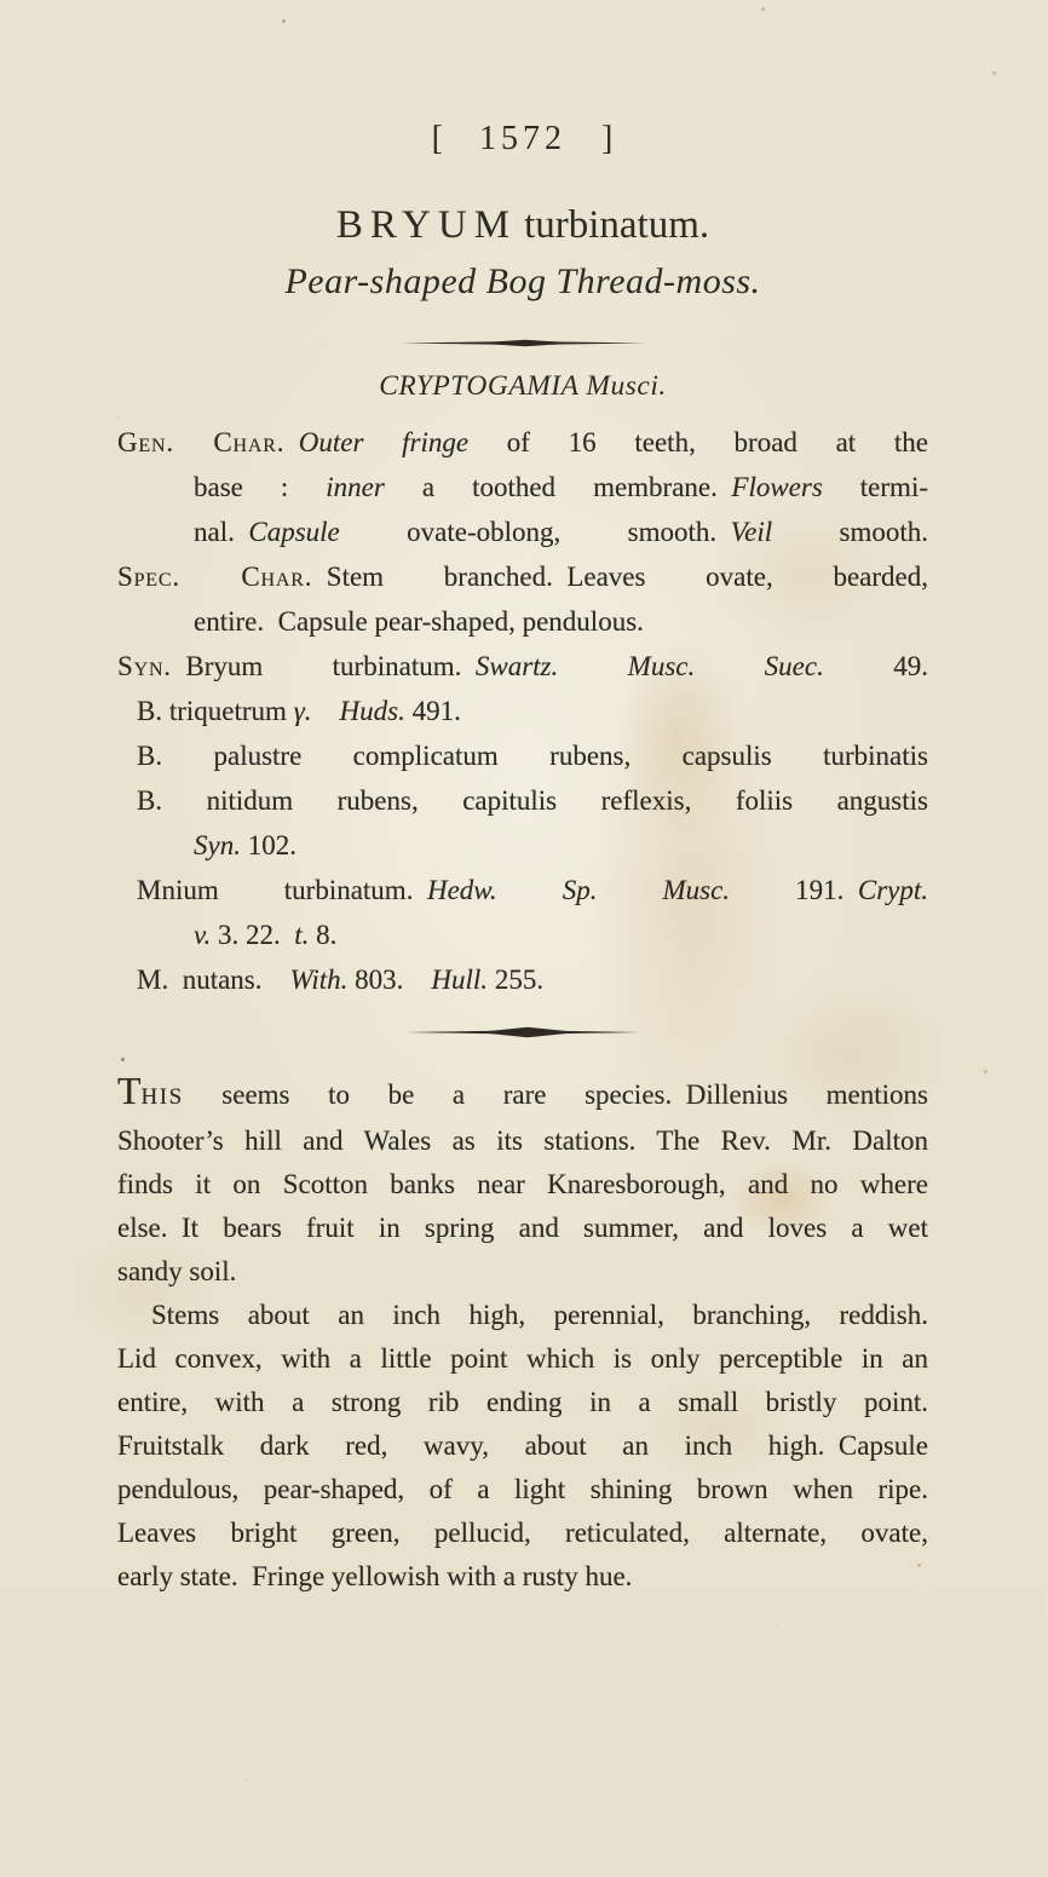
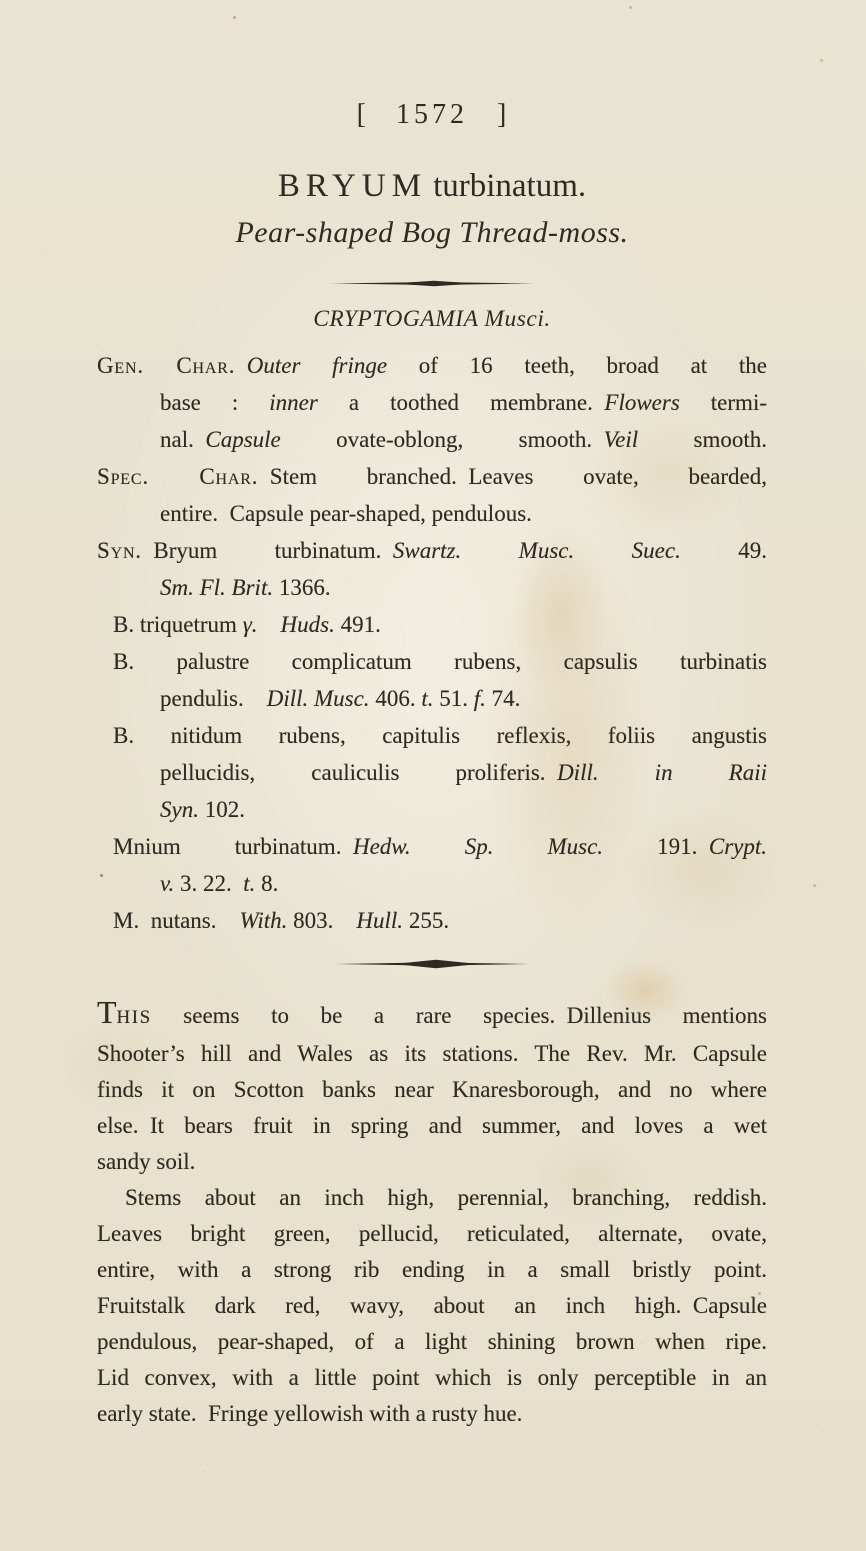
  [ 1572 ]
  BRYUM turbinatum.
  Pear-shaped Bog Thread-moss.
  CRYPTOGAMIA Musci.
  Gen. Char. Outer fringe of 16 teeth, broad at the
  base : inner a toothed membrane. Flowers termi-
  nal. Capsule ovate-oblong, smooth. Veil smooth.
  Spec. Char. Stem branched. Leaves ovate, bearded,
  entire. Capsule pear-shaped, pendulous.
  Syn. Bryum turbinatum. Swartz. Musc. Suec. 49.
+ Sm. Fl. Brit. 1366.
  B. triquetrum γ. Huds. 491.
  B. palustre complicatum rubens, capsulis turbinatis
+ pendulis. Dill. Musc. 406. t. 51. f. 74.
  B. nitidum rubens, capitulis reflexis, foliis angustis
+ pellucidis, cauliculis proliferis. Dill. in Raii
  Syn. 102.
  Mnium turbinatum. Hedw. Sp. Musc. 191. Crypt.
  v. 3. 22. t. 8.
  M. nutans. With. 803. Hull. 255.
  THIS seems to be a rare species. Dillenius mentions
- Shooter’s hill and Wales as its stations. The Rev. Mr. Dalton
+ Shooter’s hill and Wales as its stations. The Rev. Mr. Capsule
  finds it on Scotton banks near Knaresborough, and no where
  else. It bears fruit in spring and summer, and loves a wet
  sandy soil.
  Stems about an inch high, perennial, branching, reddish.
- Lid convex, with a little point which is only perceptible in an
+ Leaves bright green, pellucid, reticulated, alternate, ovate,
  entire, with a strong rib ending in a small bristly point.
  Fruitstalk dark red, wavy, about an inch high. Capsule
  pendulous, pear-shaped, of a light shining brown when ripe.
- Leaves bright green, pellucid, reticulated, alternate, ovate,
+ Lid convex, with a little point which is only perceptible in an
  early state. Fringe yellowish with a rusty hue.
